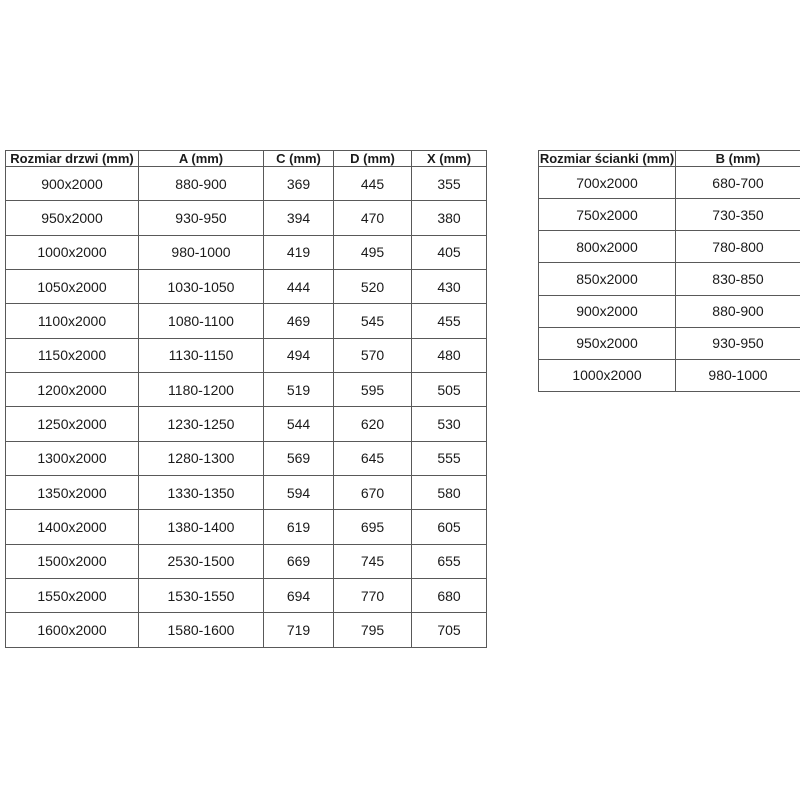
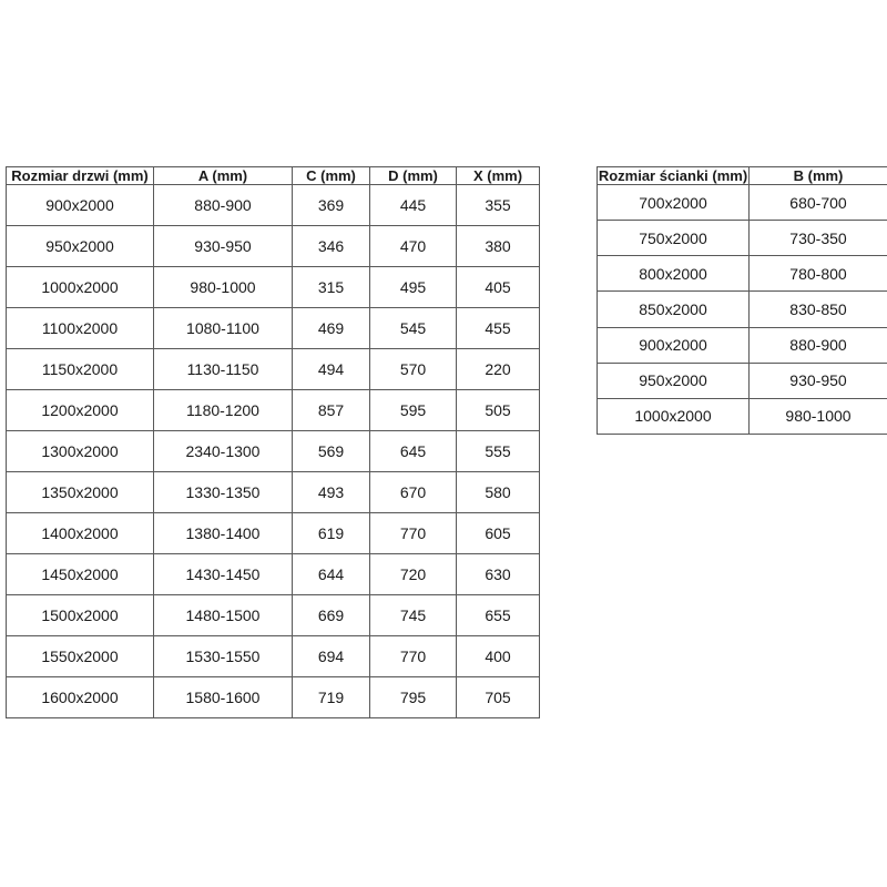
  Rozmiar drzwi (mm)	A (mm)	C (mm)	D (mm)	X (mm)
  900x2000	880-900	369	445	355
- 950x2000	930-950	394	470	380
+ 950x2000	930-950	346	470	380
- 1000x2000	980-1000	419	495	405
+ 1000x2000	980-1000	315	495	405
- 1050x2000	1030-1050	444	520	430
  1100x2000	1080-1100	469	545	455
- 1150x2000	1130-1150	494	570	480
+ 1150x2000	1130-1150	494	570	220
- 1200x2000	1180-1200	519	595	505
+ 1200x2000	1180-1200	857	595	505
- 1250x2000	1230-1250	544	620	530
- 1300x2000	1280-1300	569	645	555
+ 1300x2000	2340-1300	569	645	555
- 1350x2000	1330-1350	594	670	580
+ 1350x2000	1330-1350	493	670	580
- 1400x2000	1380-1400	619	695	605
+ 1400x2000	1380-1400	619	770	605
+ 1450x2000	1430-1450	644	720	630
- 1500x2000	2530-1500	669	745	655
+ 1500x2000	1480-1500	669	745	655
- 1550x2000	1530-1550	694	770	680
+ 1550x2000	1530-1550	694	770	400
  1600x2000	1580-1600	719	795	705
  Rozmiar ścianki (mm)	B (mm)
  700x2000	680-700
  750x2000	730-350
  800x2000	780-800
  850x2000	830-850
  900x2000	880-900
  950x2000	930-950
  1000x2000	980-1000
